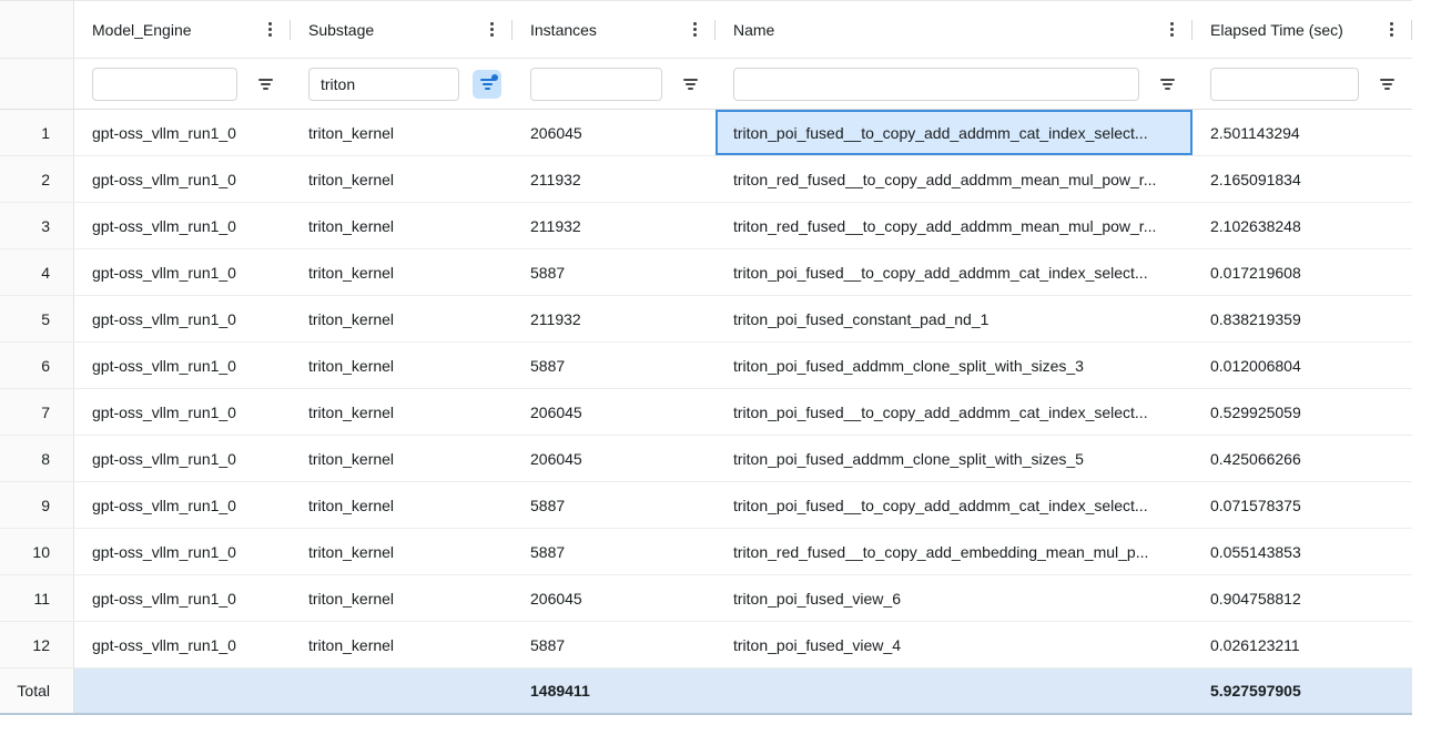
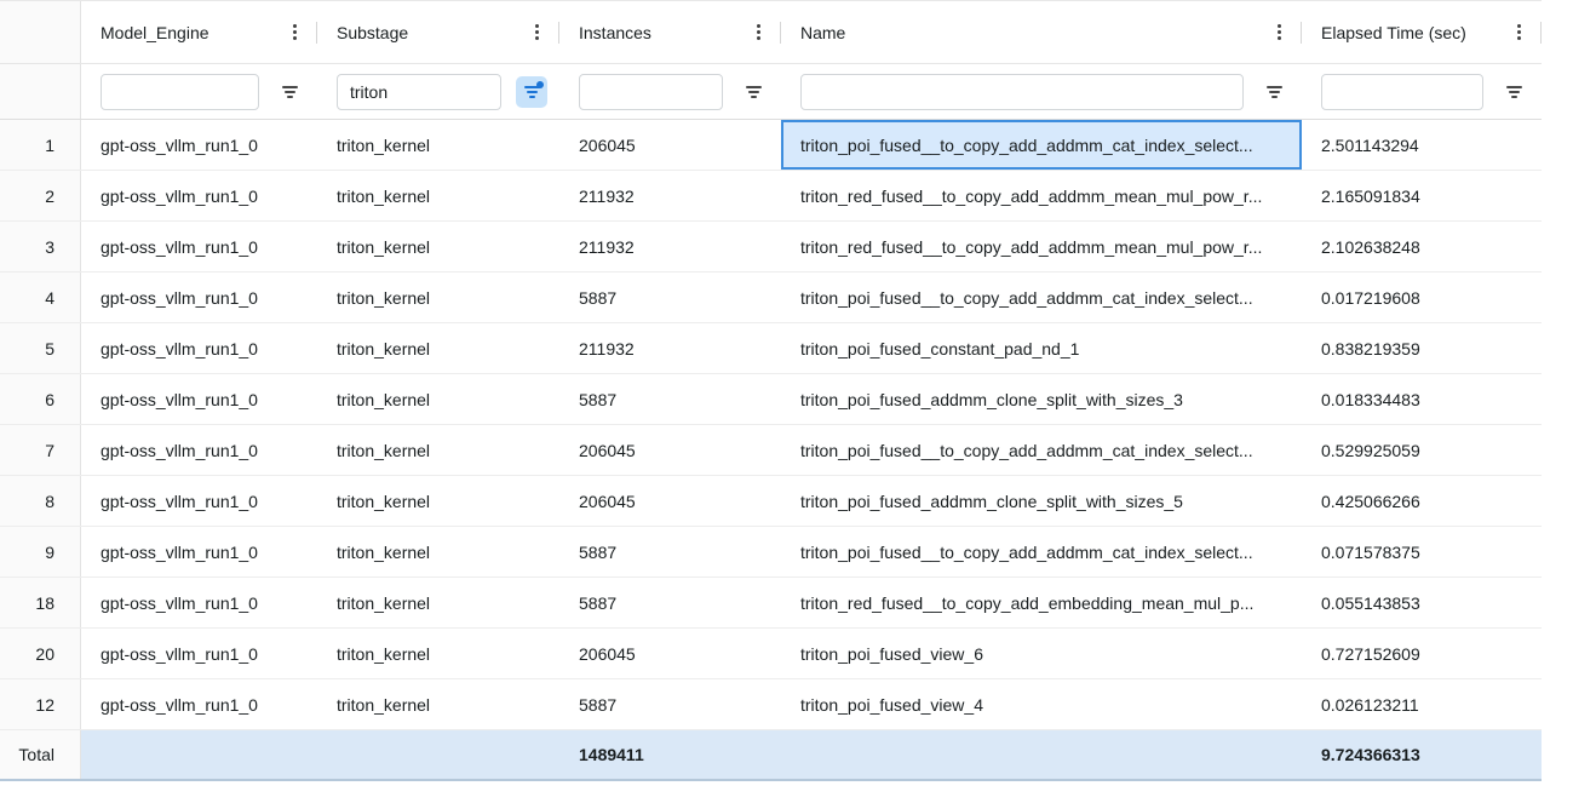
  Model_Engine
  Substage
  Instances
  Name
  Elapsed Time (sec)
  triton
  1
  gpt-oss_vllm_run1_0
  triton_kernel
  206045
  triton_poi_fused__to_copy_add_addmm_cat_index_select...
  2.501143294
  2
  gpt-oss_vllm_run1_0
  triton_kernel
  211932
  triton_red_fused__to_copy_add_addmm_mean_mul_pow_r...
  2.165091834
  3
  gpt-oss_vllm_run1_0
  triton_kernel
  211932
  triton_red_fused__to_copy_add_addmm_mean_mul_pow_r...
  2.102638248
  4
  gpt-oss_vllm_run1_0
  triton_kernel
  5887
  triton_poi_fused__to_copy_add_addmm_cat_index_select...
  0.017219608
  5
  gpt-oss_vllm_run1_0
  triton_kernel
  211932
  triton_poi_fused_constant_pad_nd_1
  0.838219359
  6
  gpt-oss_vllm_run1_0
  triton_kernel
  5887
  triton_poi_fused_addmm_clone_split_with_sizes_3
- 0.012006804
+ 0.018334483
  7
  gpt-oss_vllm_run1_0
  triton_kernel
  206045
  triton_poi_fused__to_copy_add_addmm_cat_index_select...
  0.529925059
  8
  gpt-oss_vllm_run1_0
  triton_kernel
  206045
  triton_poi_fused_addmm_clone_split_with_sizes_5
  0.425066266
  9
  gpt-oss_vllm_run1_0
  triton_kernel
  5887
  triton_poi_fused__to_copy_add_addmm_cat_index_select...
  0.071578375
- 10
+ 18
  gpt-oss_vllm_run1_0
  triton_kernel
  5887
  triton_red_fused__to_copy_add_embedding_mean_mul_p...
  0.055143853
- 11
+ 20
  gpt-oss_vllm_run1_0
  triton_kernel
  206045
  triton_poi_fused_view_6
- 0.904758812
+ 0.727152609
  12
  gpt-oss_vllm_run1_0
  triton_kernel
  5887
  triton_poi_fused_view_4
  0.026123211
  Total
  1489411
- 5.927597905
+ 9.724366313
